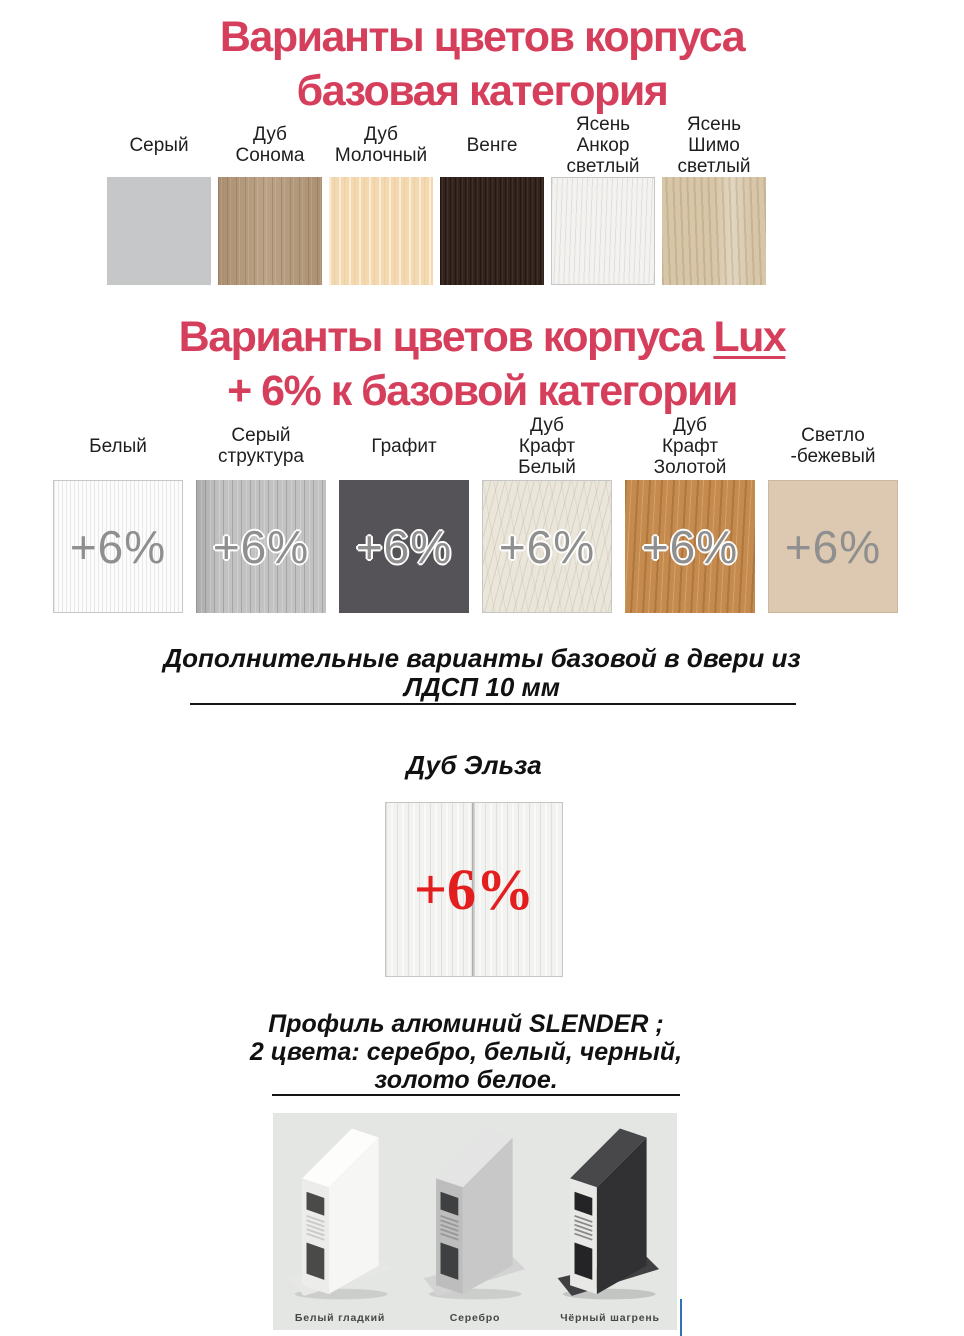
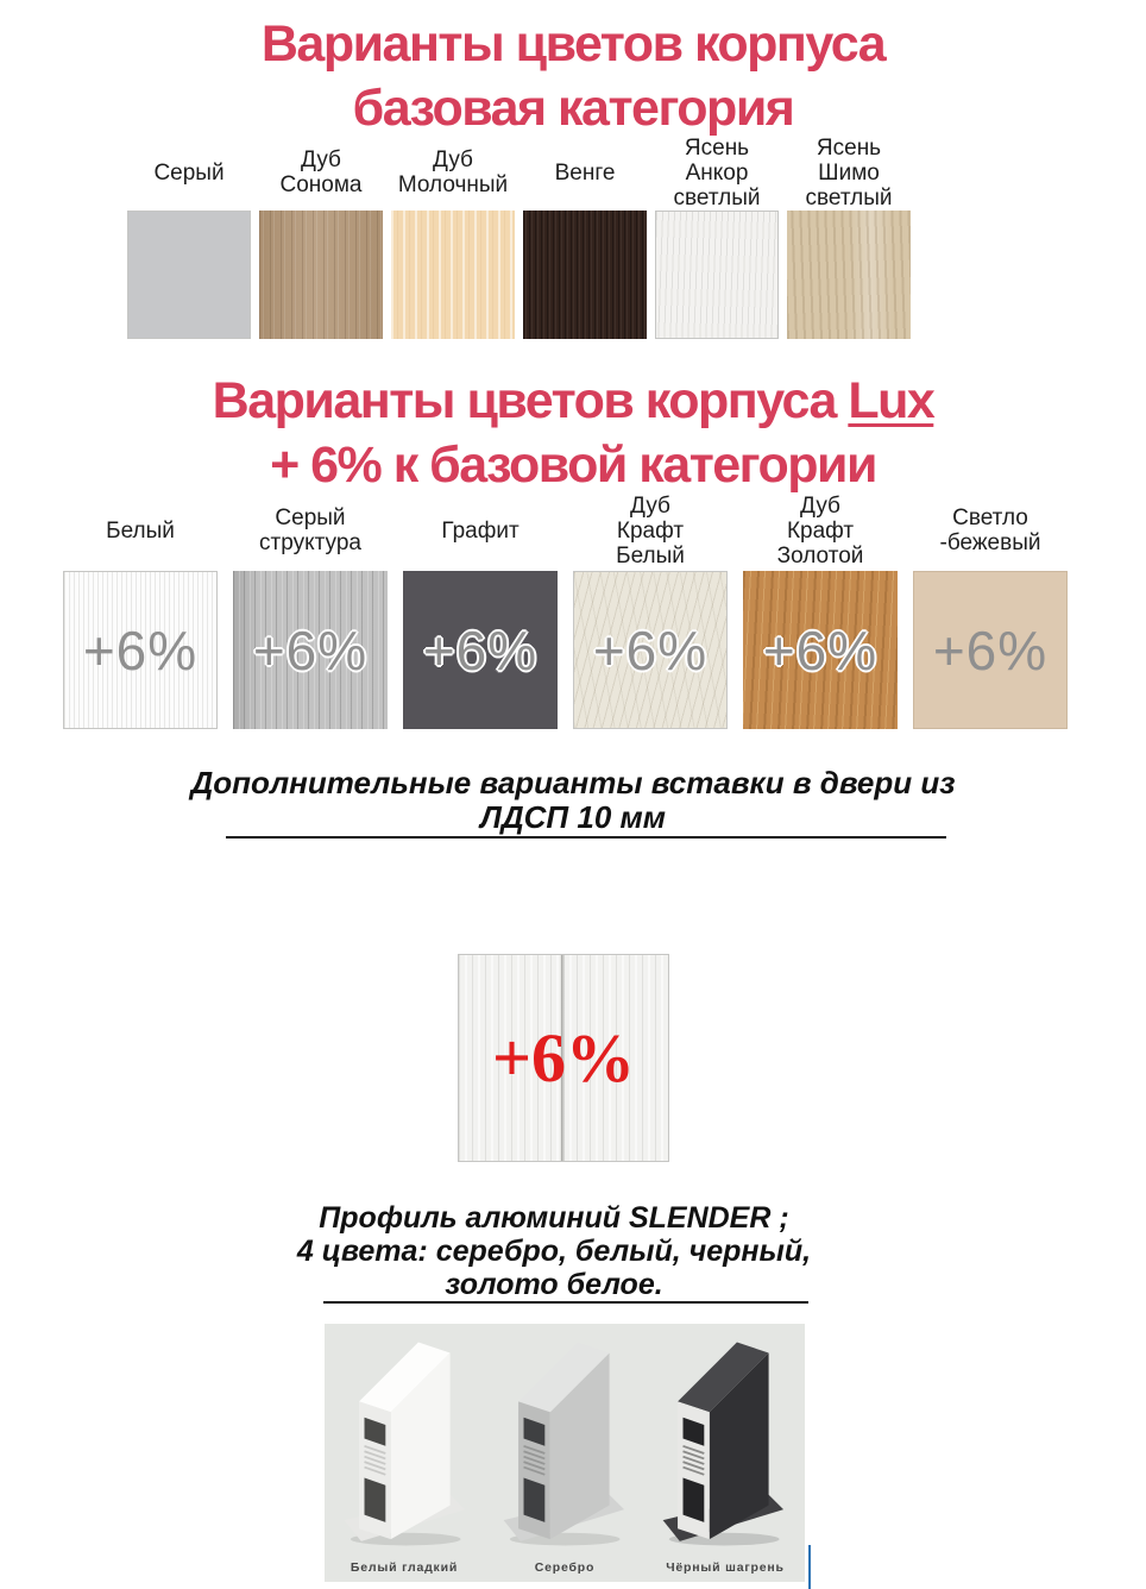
  Варианты цветов корпуса
  базовая категория
  Серый
  Дуб
  Сонома
  Дуб
  Молочный
  Венге
  Ясень
  Анкор
  светлый
  Ясень
  Шимо
  светлый
  Варианты цветов корпуса Lux
  + 6% к базовой категории
  Белый
  Серый
  структура
  Графит
  Дуб
  Крафт
  Белый
  Дуб
  Крафт
  Золотой
  Светло
  -бежевый
  +6%
  +6%
  +6%
  +6%
  +6%
  +6%
- Дополнительные варианты базовой в двери из
+ Дополнительные варианты вставки в двери из
  ЛДСП 10 мм
- Дуб Эльза
  +6%
  Профиль алюминий SLENDER ;
- 2 цвета: серебро, белый, черный,
+ 4 цвета: серебро, белый, черный,
  золото белое.
  Белый гладкий
  Серебро
  Чёрный шагрень
